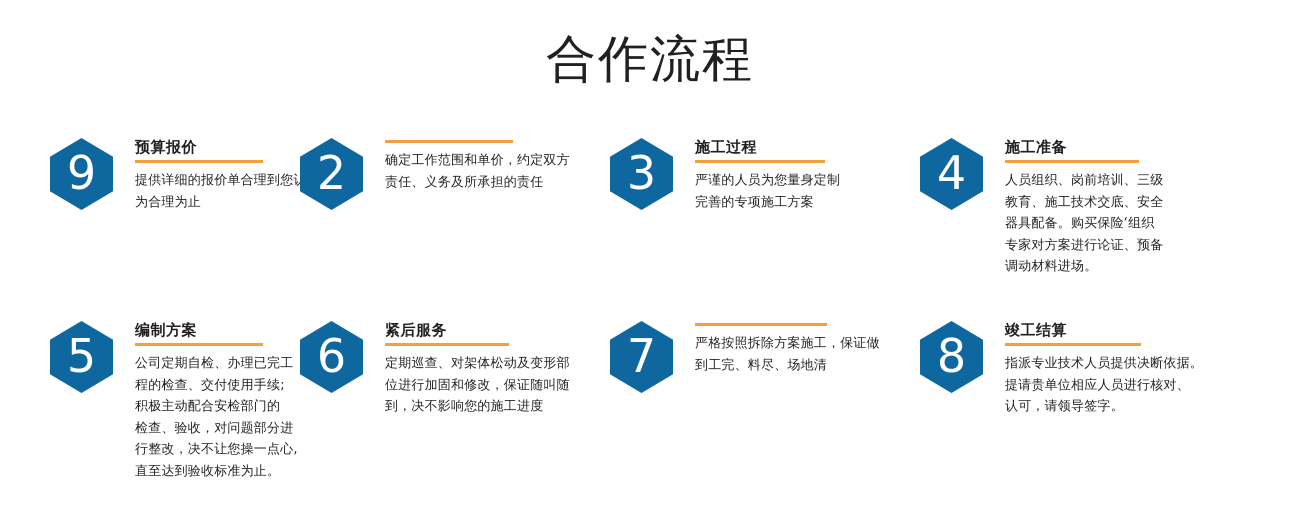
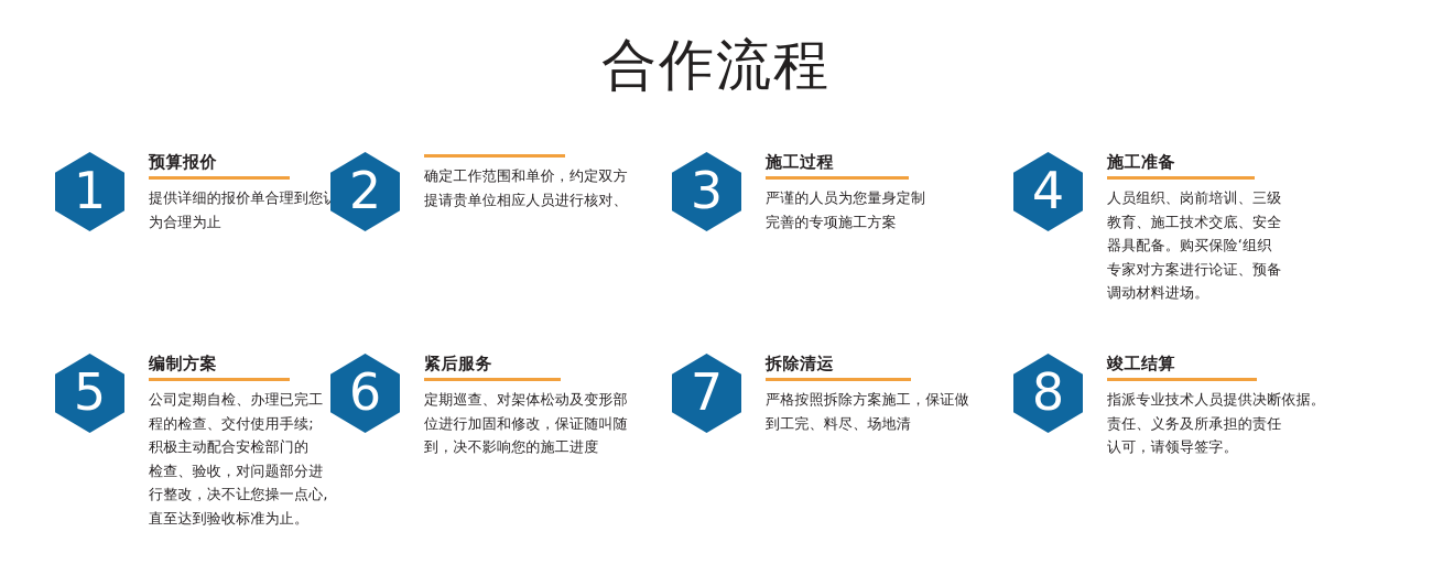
  合作流程
- 9
+ 1
  预算报价
  提供详细的报价单合理到您
  为合理为止
  2
  确定工作范围和单价，约定双方
- 责任、义务及所承担的责任
+ 提请贵单位相应人员进行核对、
  3
  施工过程
  严谨的人员为您量身定制
  完善的专项施工方案
  4
  施工准备
  人员组织、岗前培训、三级
  教育、施工技术交底、安全
  器具配备。购买保险‘组织
  专家对方案进行论证、预备
  调动材料进场。
  5
  编制方案
  公司定期自检、办理已完工
  程的检查、交付使用手续;
  积极主动配合安检部门的
  检查、验收，对问题部分进
  行整改，决不让您操一点心,
  直至达到验收标准为止。
  6
  紧后服务
  定期巡查、对架体松动及变形部
  位进行加固和修改，保证随叫随
  到，决不影响您的施工进度
  7
+ 拆除清运
  严格按照拆除方案施工，保证做
  到工完、料尽、场地清
  8
  竣工结算
  指派专业技术人员提供决断依据。
- 提请贵单位相应人员进行核对、
+ 责任、义务及所承担的责任
  认可，请领导签字。
